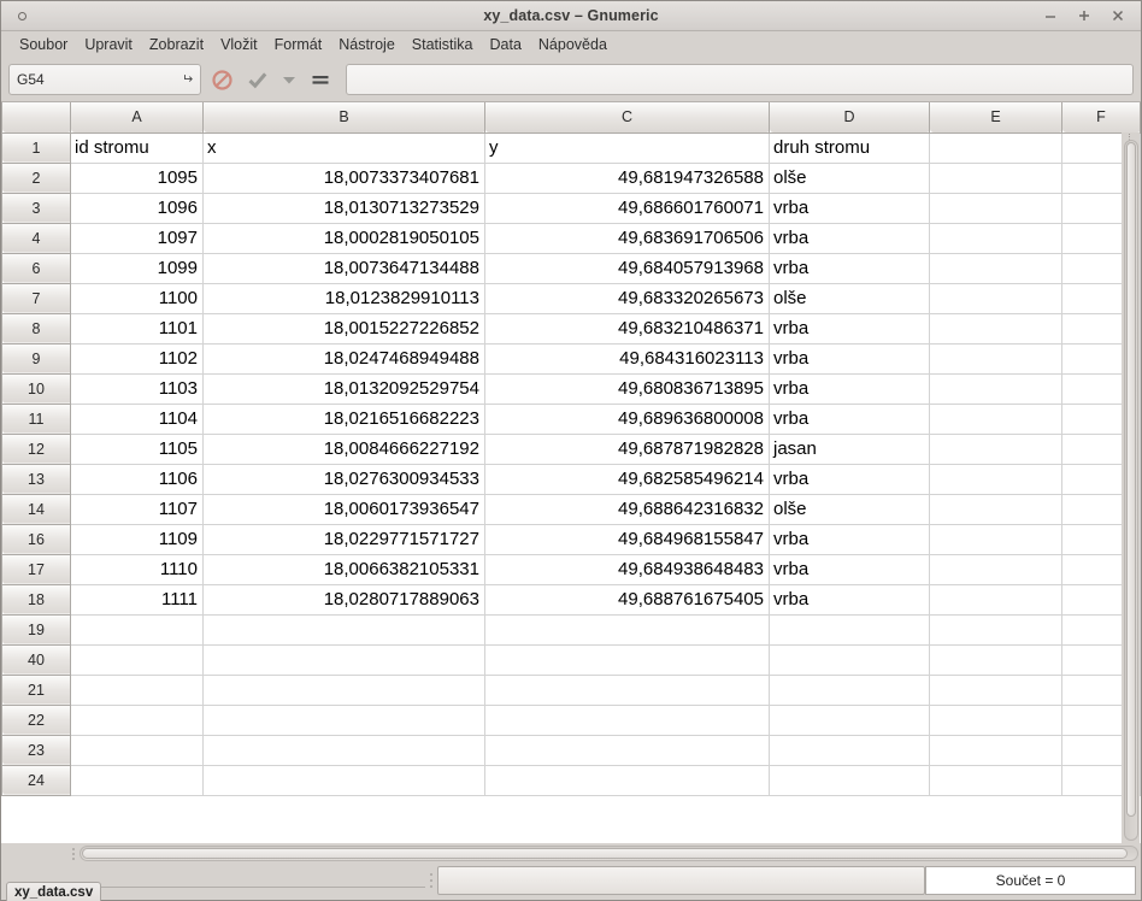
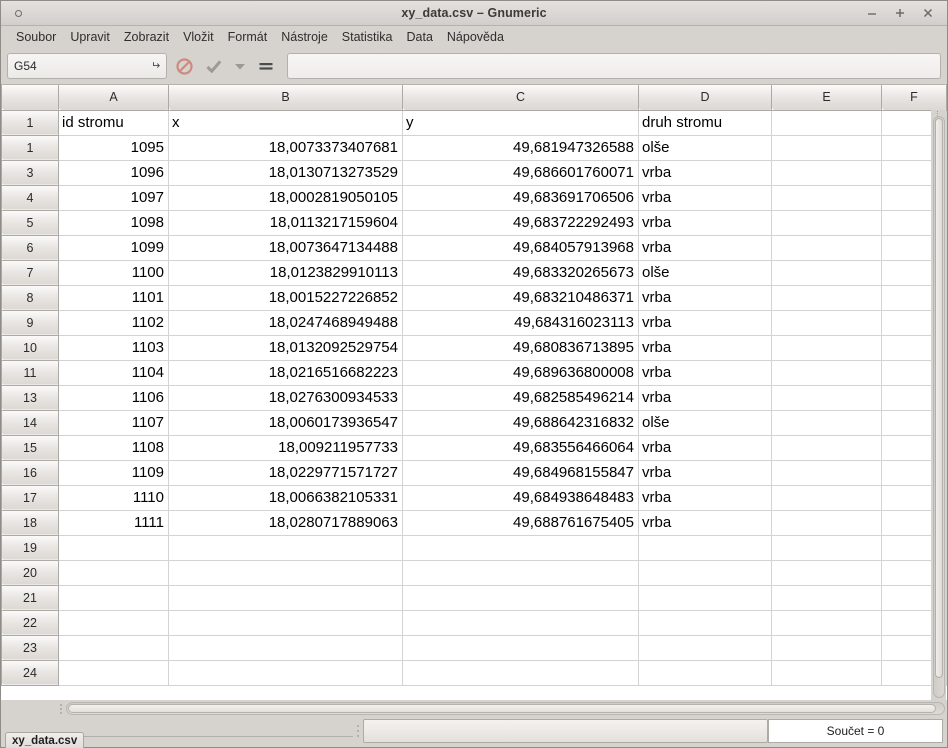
  xy_data.csv – Gnumeric
  Soubor
  Upravit
  Zobrazit
  Vložit
  Formát
  Nástroje
  Statistika
  Data
  Nápověda
  G54
  	A	B	C	D	E	F
  1	id stromu	x	y	druh stromu
- 2	1095	18,0073373407681	49,681947326588	olše
+ 1	1095	18,0073373407681	49,681947326588	olše
  3	1096	18,0130713273529	49,686601760071	vrba
  4	1097	18,0002819050105	49,683691706506	vrba
+ 5	1098	18,0113217159604	49,683722292493	vrba
  6	1099	18,0073647134488	49,684057913968	vrba
  7	1100	18,0123829910113	49,683320265673	olše
  8	1101	18,0015227226852	49,683210486371	vrba
  9	1102	18,0247468949488	49,684316023113	vrba
  10	1103	18,0132092529754	49,680836713895	vrba
  11	1104	18,0216516682223	49,689636800008	vrba
- 12	1105	18,0084666227192	49,687871982828	jasan
  13	1106	18,0276300934533	49,682585496214	vrba
  14	1107	18,0060173936547	49,688642316832	olše
+ 15	1108	18,009211957733	49,683556466064	vrba
  16	1109	18,0229771571727	49,684968155847	vrba
  17	1110	18,0066382105331	49,684938648483	vrba
  18	1111	18,0280717889063	49,688761675405	vrba
  19
- 40
+ 20
  21
  22
  23
  24
  xy_data.csv
  Součet = 0
